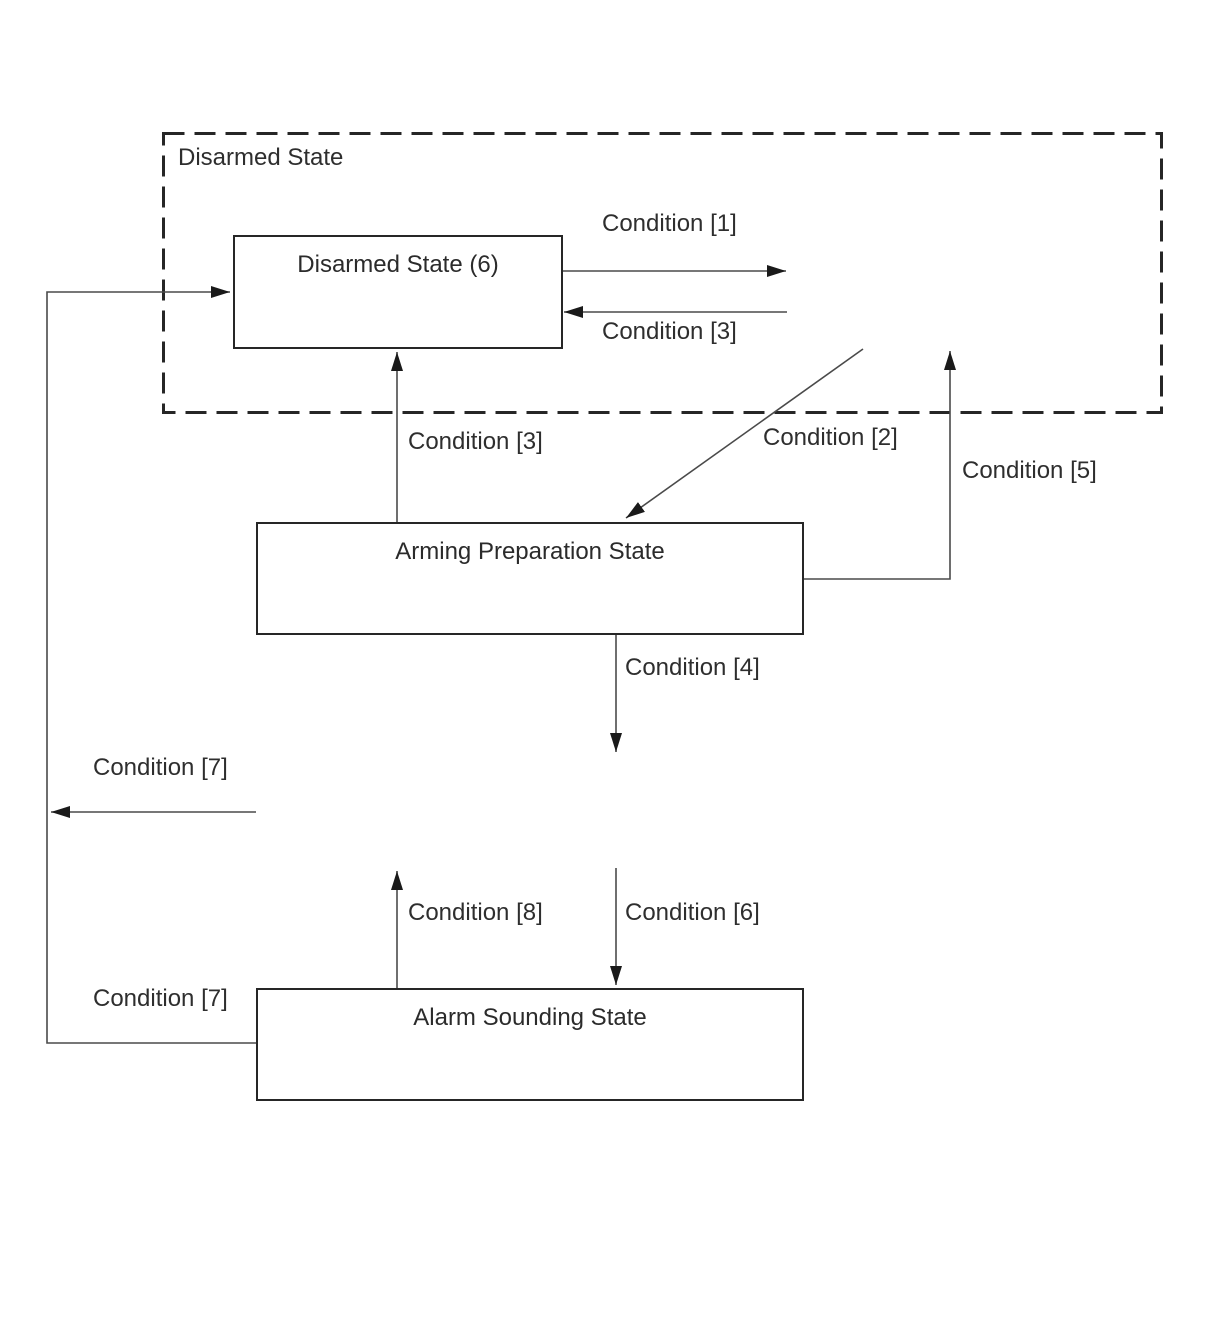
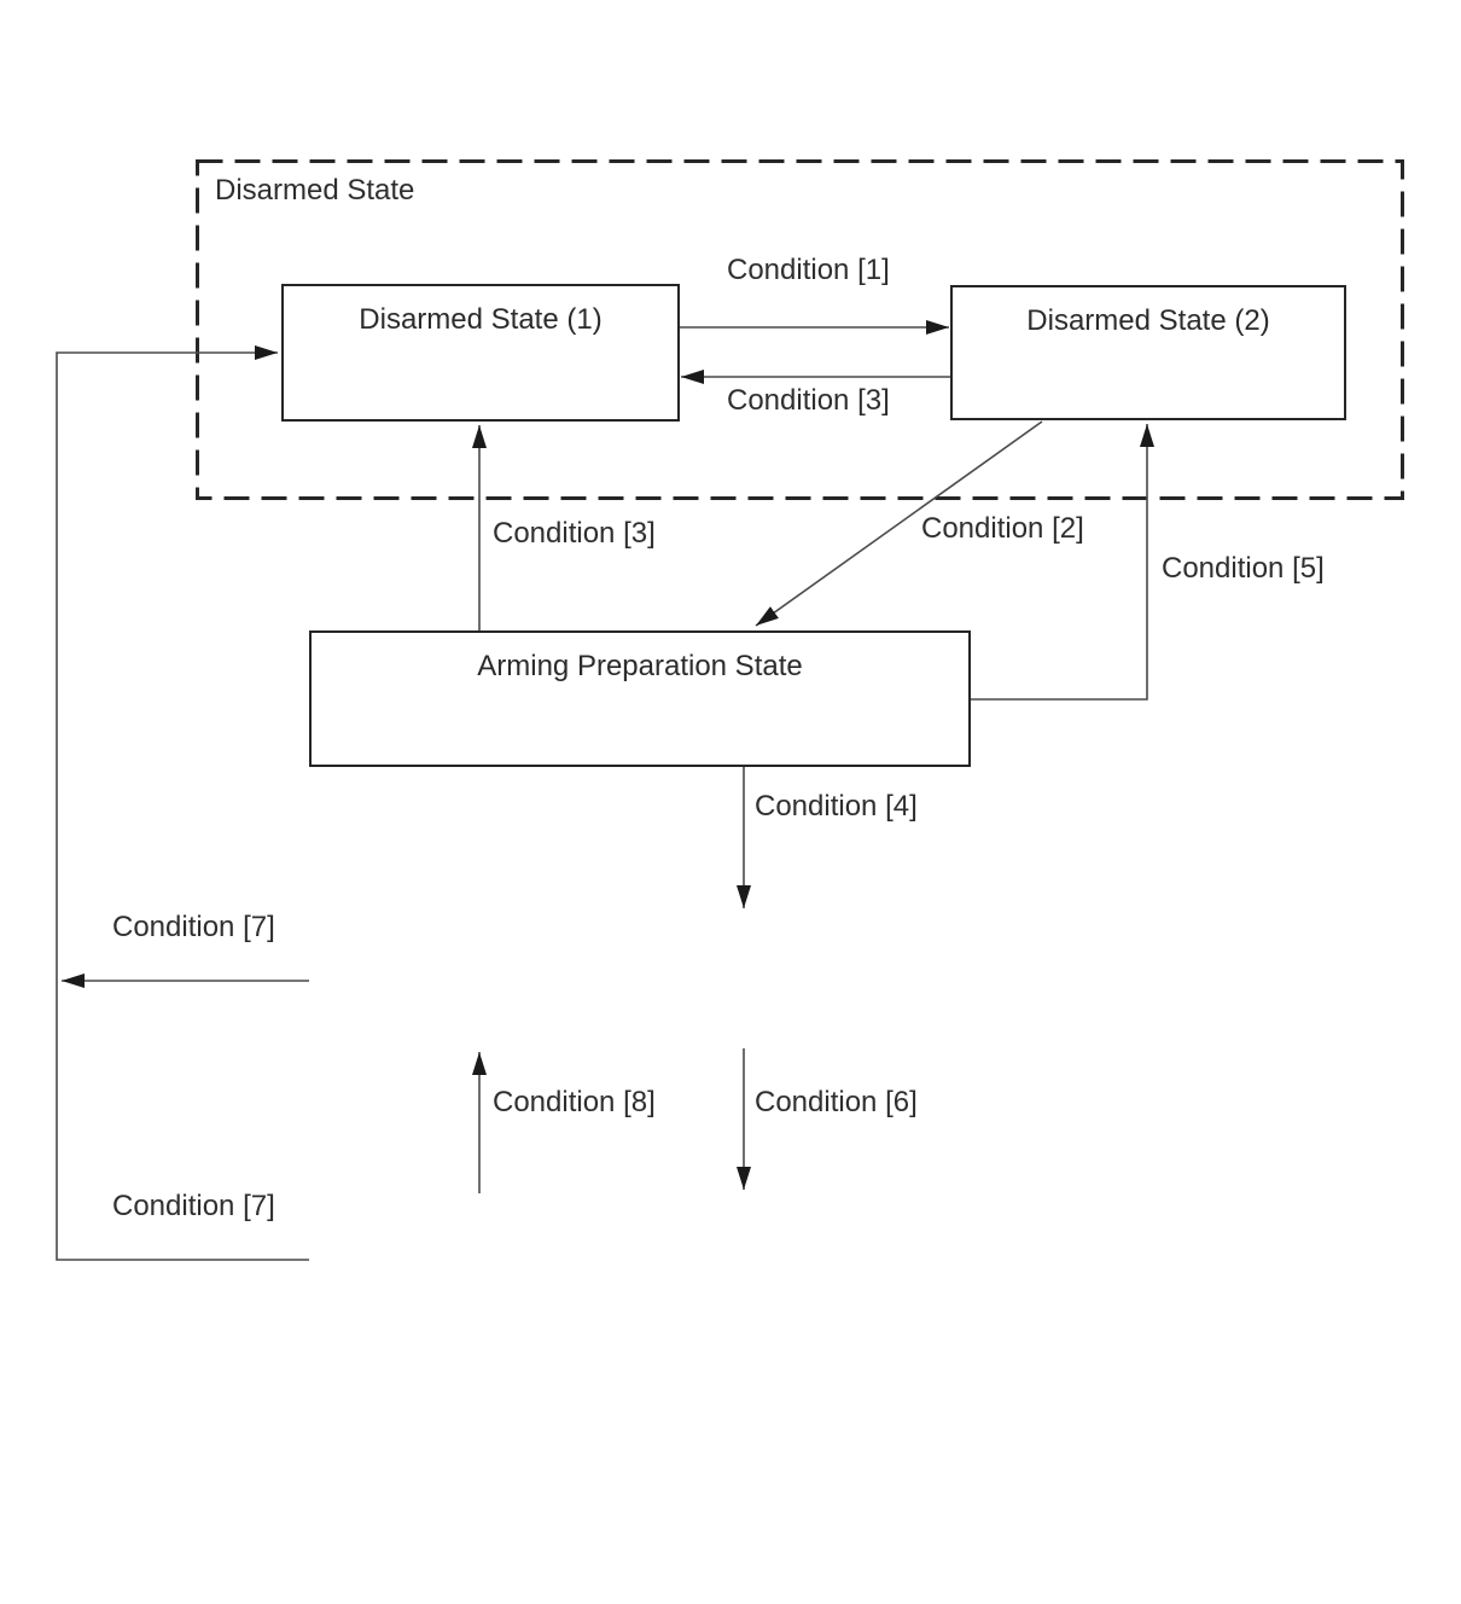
  Disarmed State
- Disarmed State (6)
+ Disarmed State (1)
+ Disarmed State (2)
  Arming Preparation State
- Alarm Sounding State
  Condition [1]
  Condition [3]
  Condition [3]
  Condition [2]
  Condition [5]
  Condition [4]
  Condition [7]
  Condition [8]
  Condition [6]
  Condition [7]
